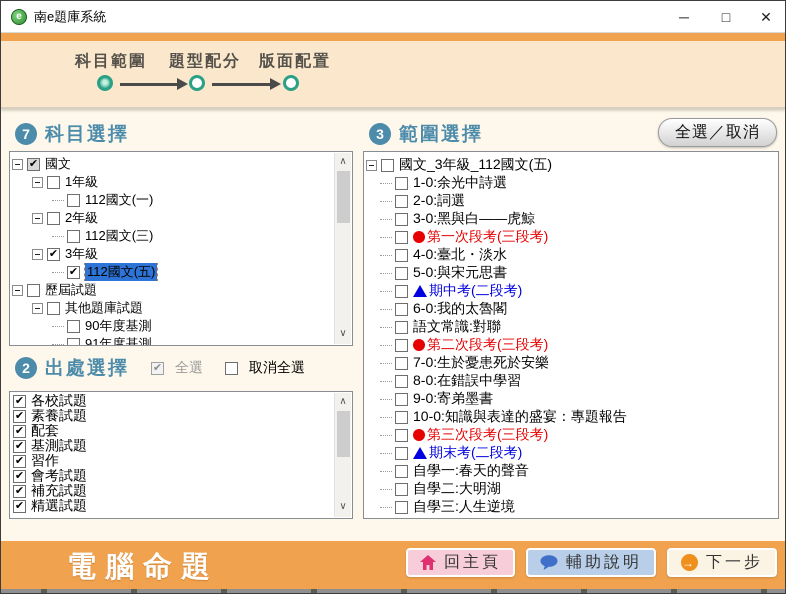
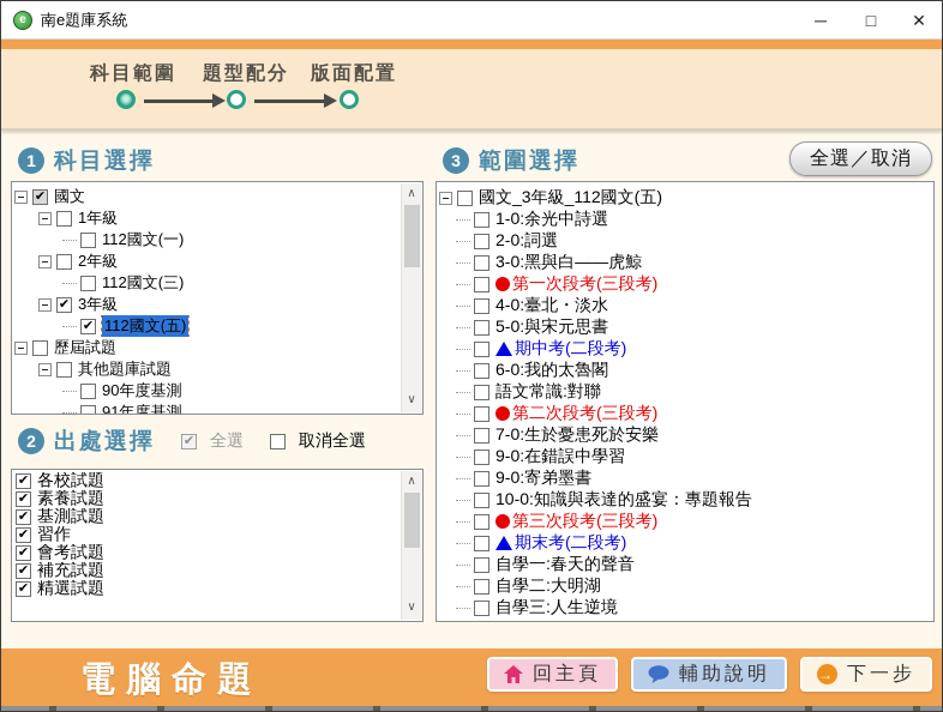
  e
  南e題庫系統
  ─
  □
  ✕
  科目範圍
  題型配分
  版面配置
- 7
+ 1
  科目選擇
  國文
  1年級
  112國文(一)
  2年級
  112國文(三)
  3年級
  112國文(五)
  歷屆試題
  其他題庫試題
  90年度基測
  91年度基測
  ∧
  ∨
  2
  出處選擇
  全選
  取消全選
  各校試題
  素養試題
- 配套
  基測試題
  習作
  會考試題
  補充試題
  精選試題
  ∧
  ∨
  3
  範圍選擇
  全選／取消
  國文_3年級_112國文(五)
  1-0:余光中詩選
  2-0:詞選
  3-0:黑與白——虎鯨
  第一次段考(三段考)
  4-0:臺北・淡水
  5-0:與宋元思書
  期中考(二段考)
  6-0:我的太魯閣
  語文常識:對聯
  第二次段考(三段考)
  7-0:生於憂患死於安樂
- 8-0:在錯誤中學習
+ 9-0:在錯誤中學習
  9-0:寄弟墨書
  10-0:知識與表達的盛宴：專題報告
  第三次段考(三段考)
  期末考(二段考)
  自學一:春天的聲音
  自學二:大明湖
  自學三:人生逆境
  電腦命題
  回主頁
  輔助說明
  下一步
